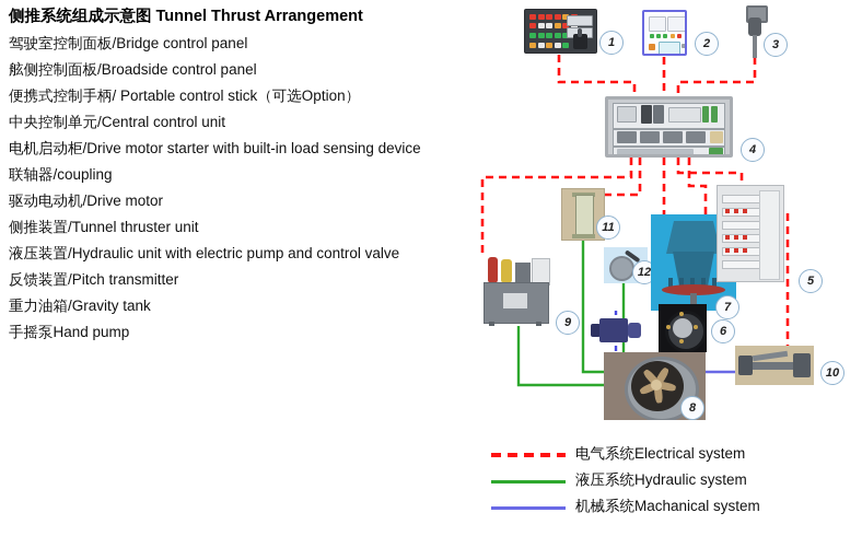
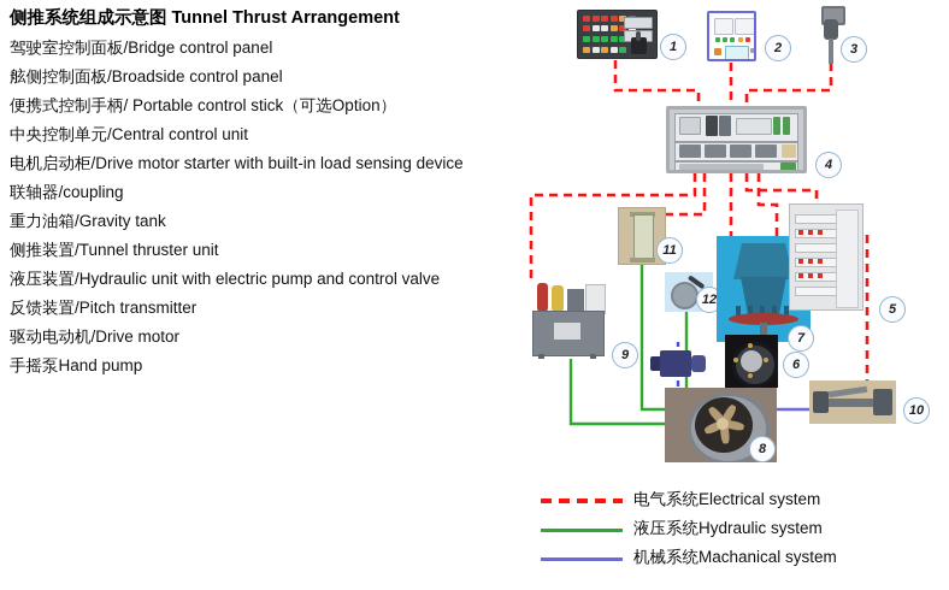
  侧推系统组成示意图 Tunnel Thrust Arrangement
  驾驶室控制面板/Bridge control panel
  舷侧控制面板/Broadside control panel
  便携式控制手柄/ Portable control stick（可选Option）
  中央控制单元/Central control unit
  电机启动柜/Drive motor starter with built-in load sensing device
  联轴器/coupling
- 驱动电动机/Drive motor
+ 重力油箱/Gravity tank
  侧推装置/Tunnel thruster unit
  液压装置/Hydraulic unit with electric pump and control valve
  反馈装置/Pitch transmitter
- 重力油箱/Gravity tank
+ 驱动电动机/Drive motor
  手摇泵Hand pump
  1
  2
  3
  4
  11
  12
  7
  5
  9
  6
  8
  10
  电气系统Electrical system
  液压系统Hydraulic system
  机械系统Machanical system
